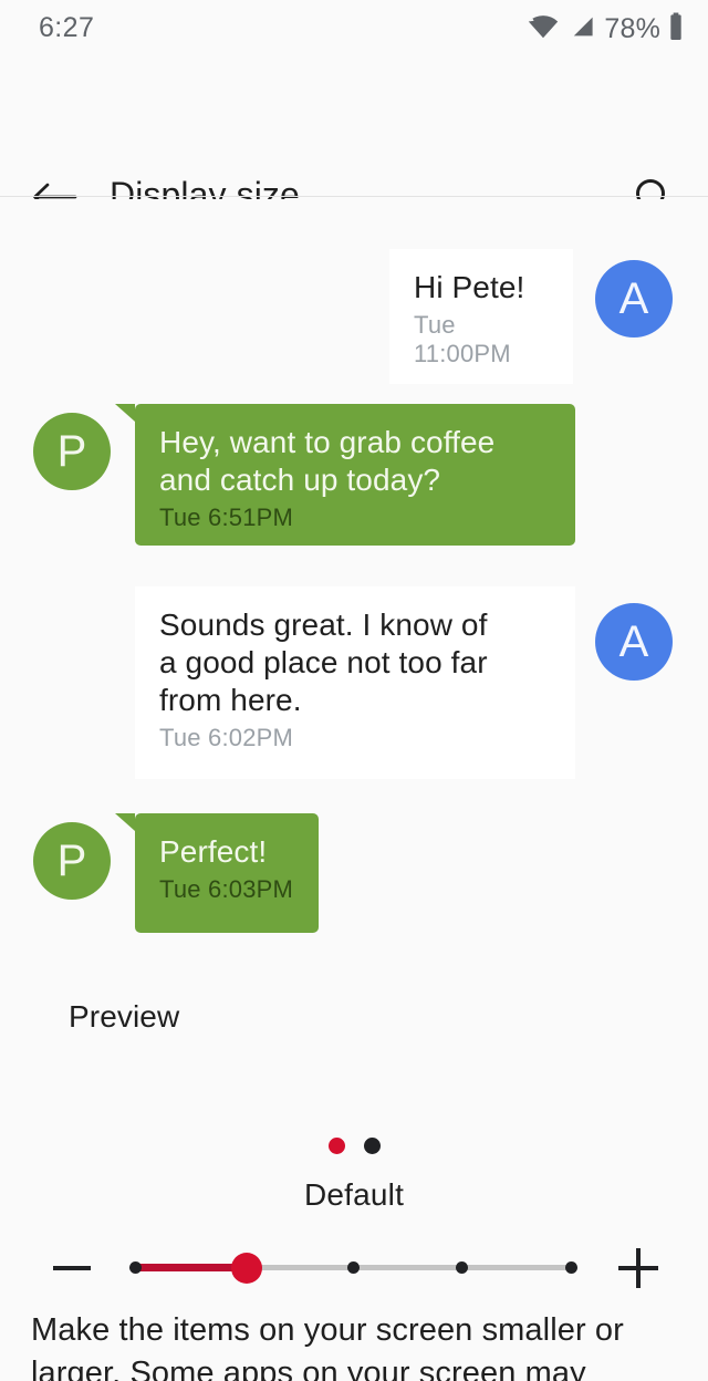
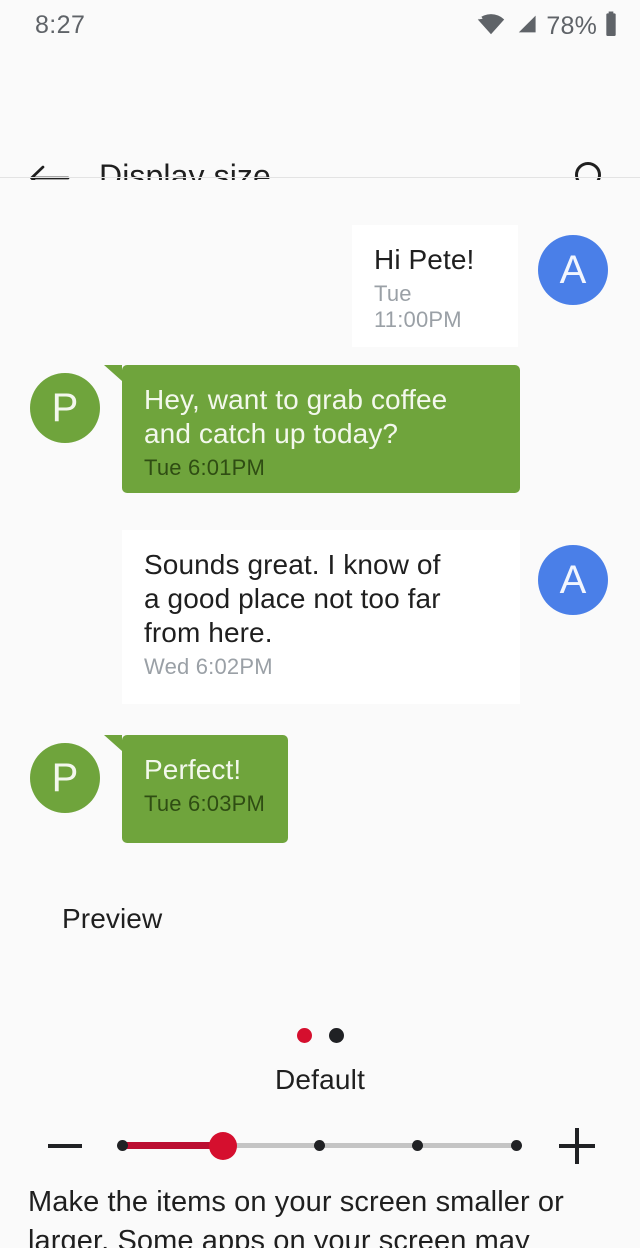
- 6:27
+ 8:27
  78%
  Display size
  Hi Pete!
  Tue 11:00PM
  A
  P
  Hey, want to grab coffee
  and catch up today?
- Tue 6:51PM
+ Tue 6:01PM
  Sounds great. I know of
  a good place not too far
  from here.
- Tue 6:02PM
+ Wed 6:02PM
  A
  P
  Perfect!
  Tue 6:03PM
  Preview
  Default
  Make the items on your screen smaller or
  larger. Some apps on your screen may
